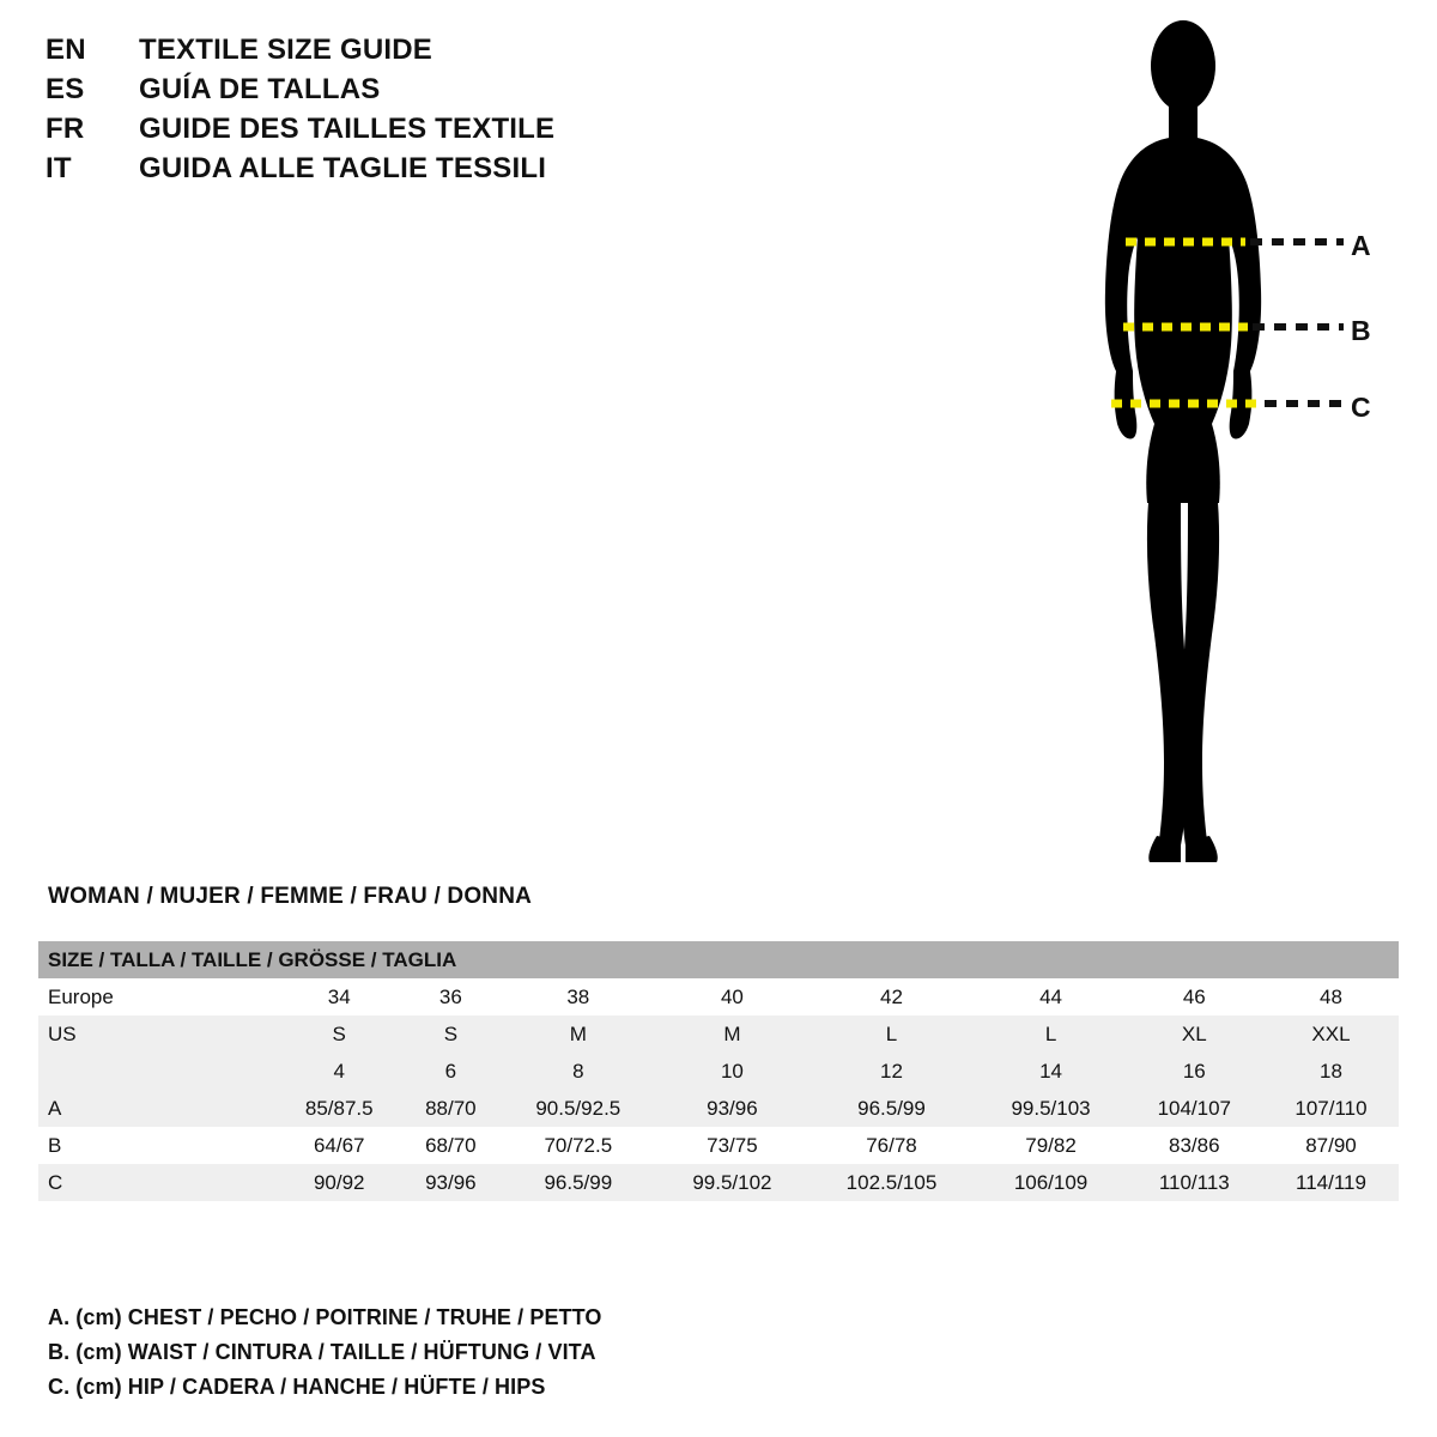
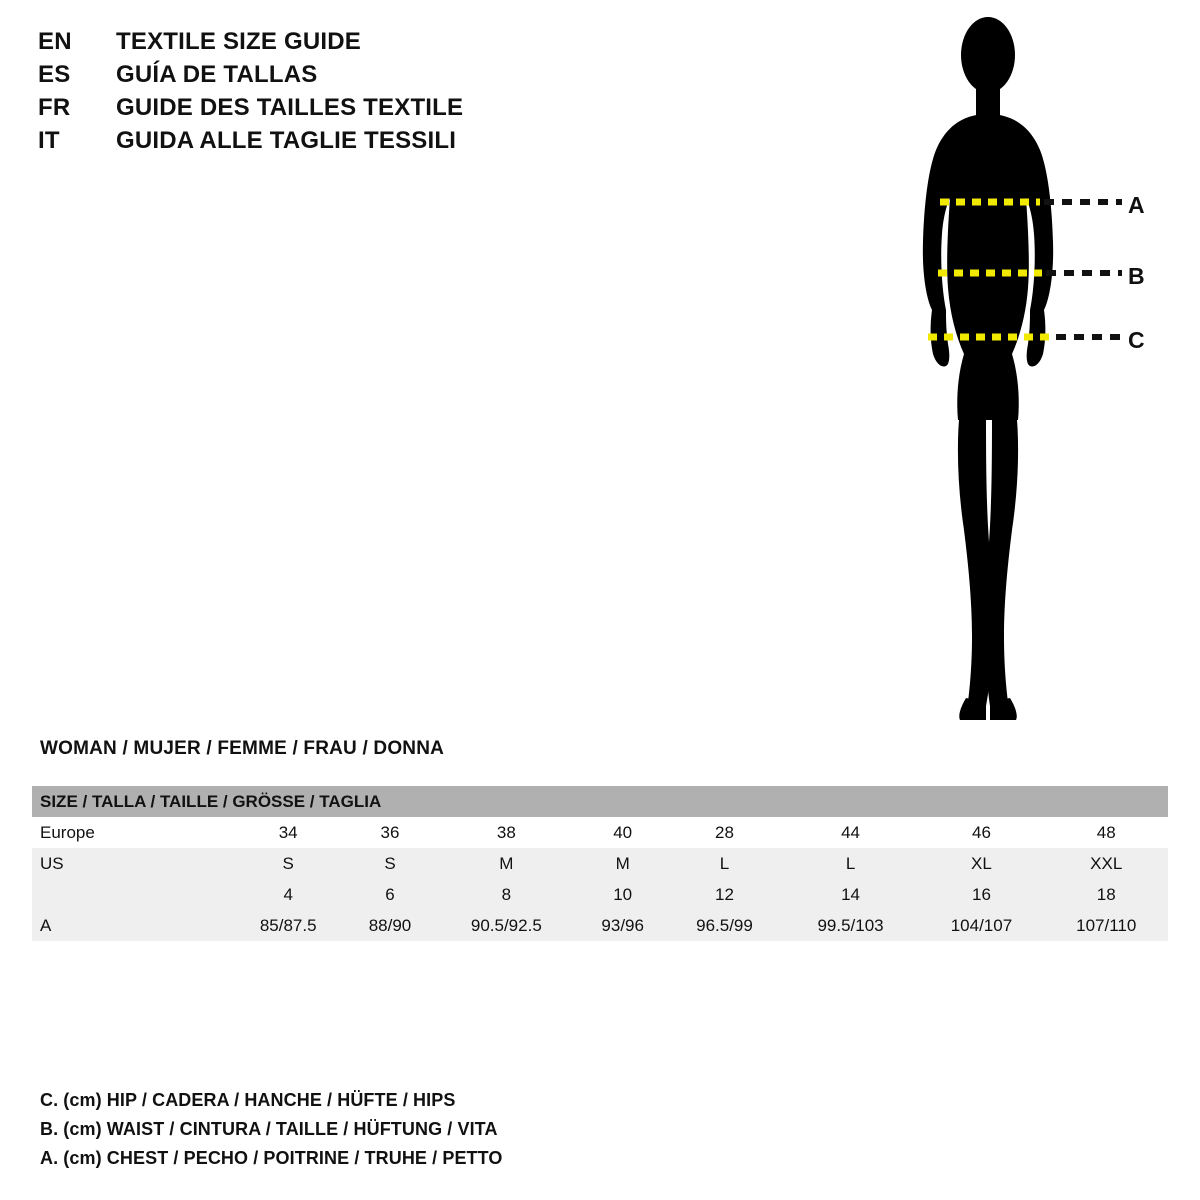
  EN
  TEXTILE SIZE GUIDE
  ES
  GUÍA DE TALLAS
  FR
  GUIDE DES TAILLES TEXTILE
  IT
  GUIDA ALLE TAGLIE TESSILI
  A
  B
  C
  WOMAN / MUJER / FEMME / FRAU / DONNA
  SIZE / TALLA / TAILLE / GRÖSSE / TAGLIA
- Europe	34	36	38	40	42	44	46	48
+ Europe	34	36	38	40	28	44	46	48
  US	S	S	M	M	L	L	XL	XXL
  	4	6	8	10	12	14	16	18
- A	85/87.5	88/70	90.5/92.5	93/96	96.5/99	99.5/103	104/107	107/110
+ A	85/87.5	88/90	90.5/92.5	93/96	96.5/99	99.5/103	104/107	107/110
- B	64/67	68/70	70/72.5	73/75	76/78	79/82	83/86	87/90
- C	90/92	93/96	96.5/99	99.5/102	102.5/105	106/109	110/113	114/119
- A. (cm) CHEST / PECHO / POITRINE / TRUHE / PETTO
+ C. (cm) HIP / CADERA / HANCHE / HÜFTE / HIPS
  B. (cm) WAIST / CINTURA / TAILLE / HÜFTUNG / VITA
- C. (cm) HIP / CADERA / HANCHE / HÜFTE / HIPS
+ A. (cm) CHEST / PECHO / POITRINE / TRUHE / PETTO
